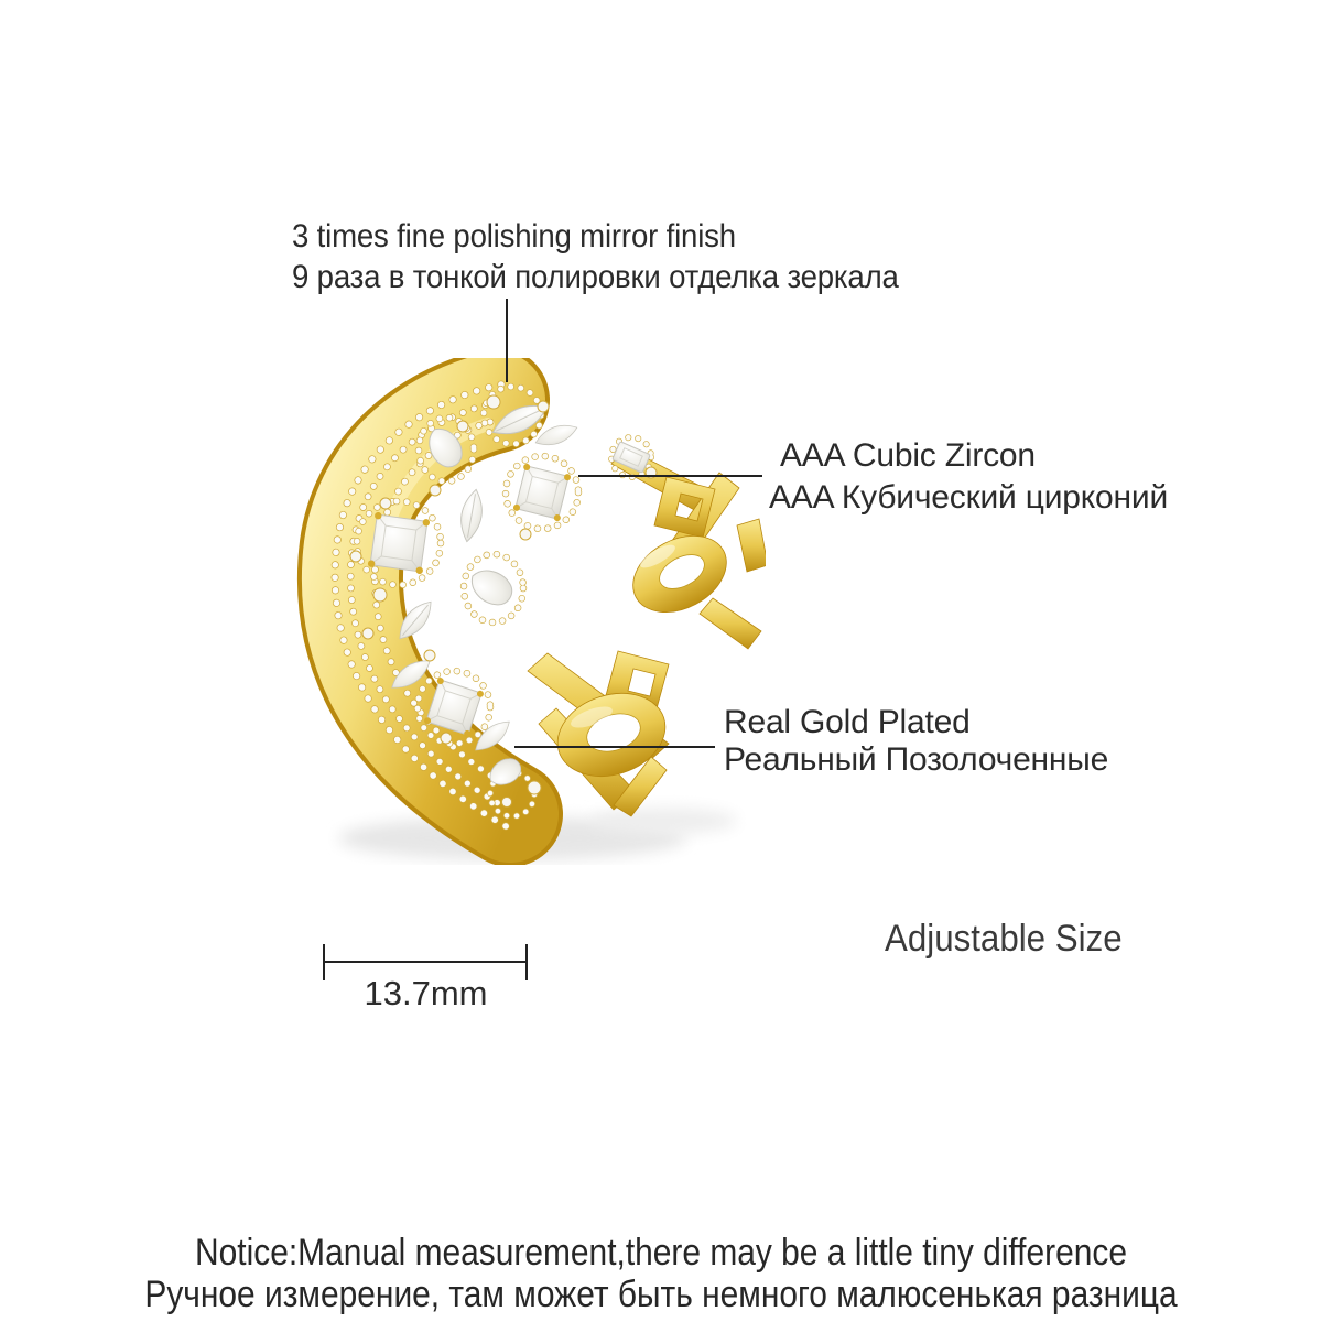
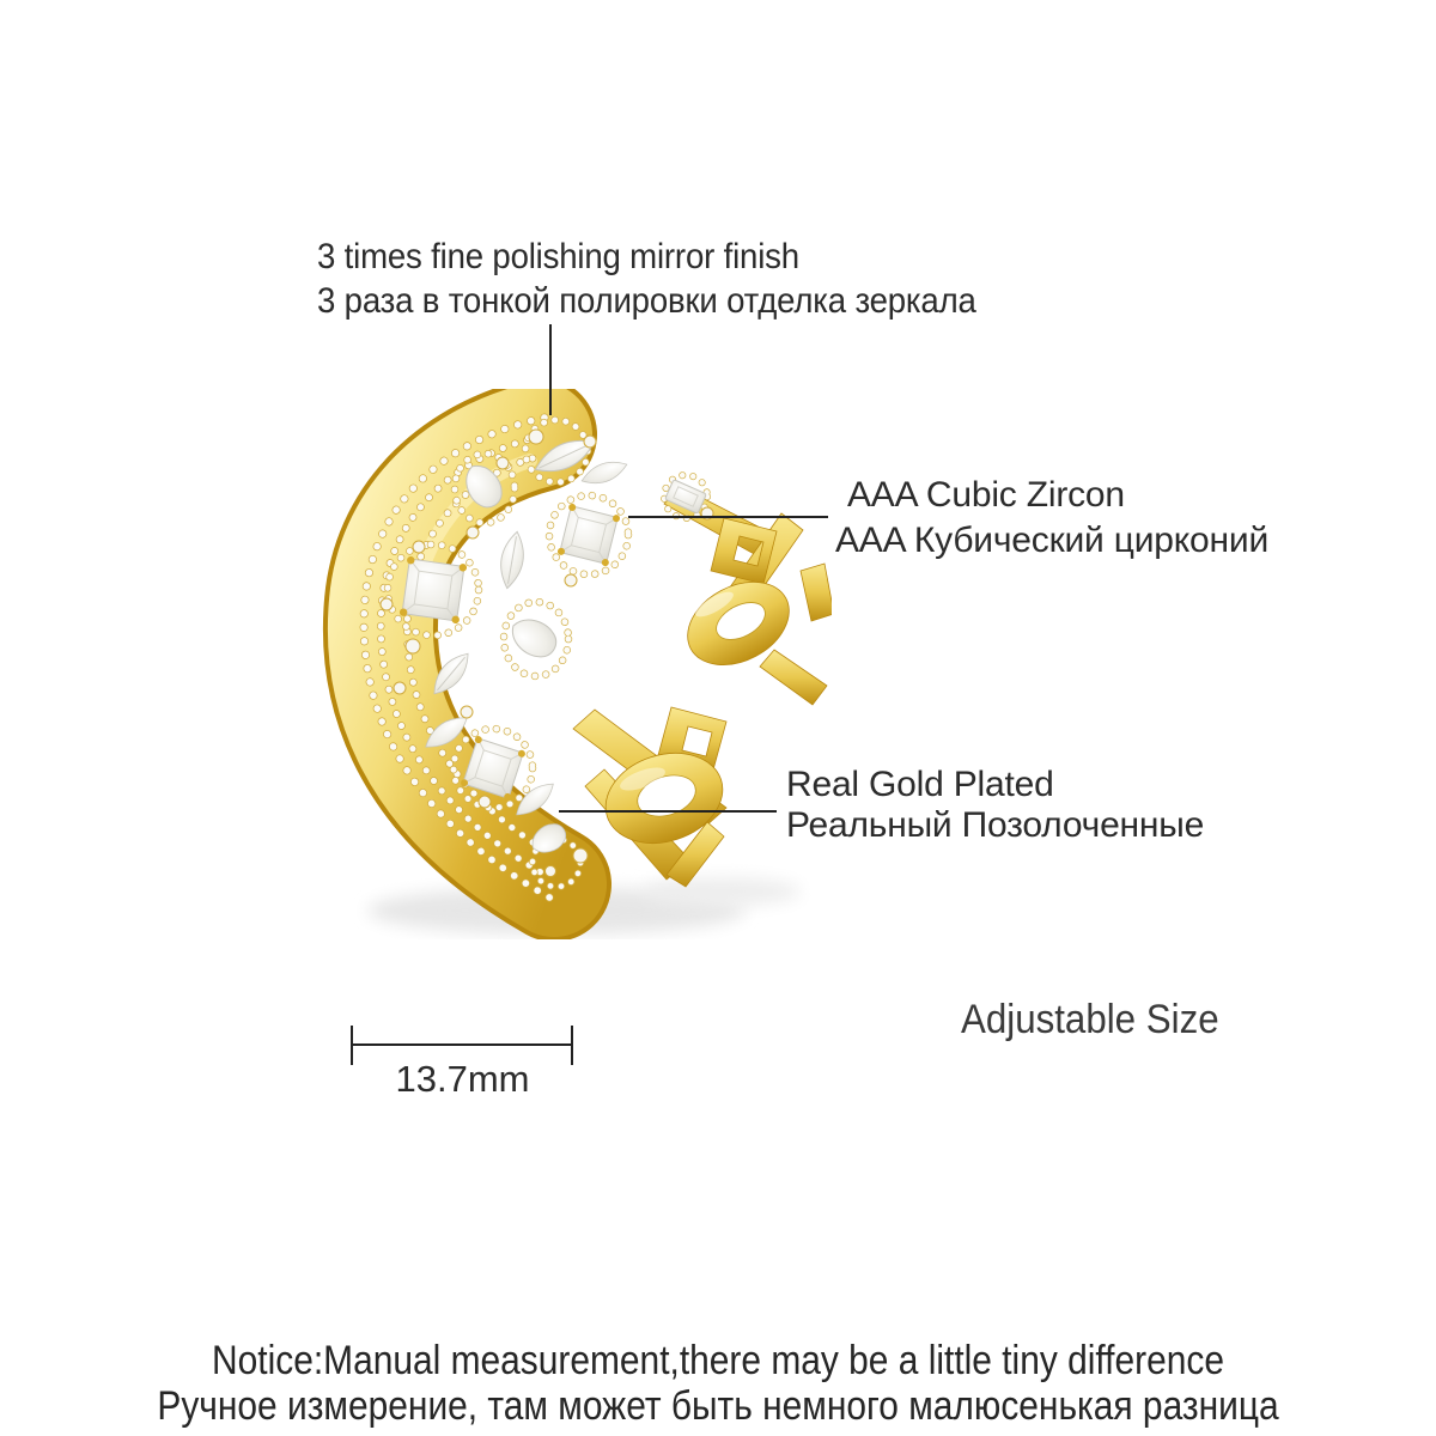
  3 times fine polishing mirror finish
- 9 раза в тонкой полировки отделка зеркала
+ 3 раза в тонкой полировки отделка зеркала
  AAA Cubic Zircon
  AAA Кубический цирконий
  Real Gold Plated
  Реальный Позолоченные
  Adjustable Size
  13.7mm
  Notice:Manual measurement,there may be a little tiny difference
  Ручное измерение, там может быть немного малюсенькая разница
